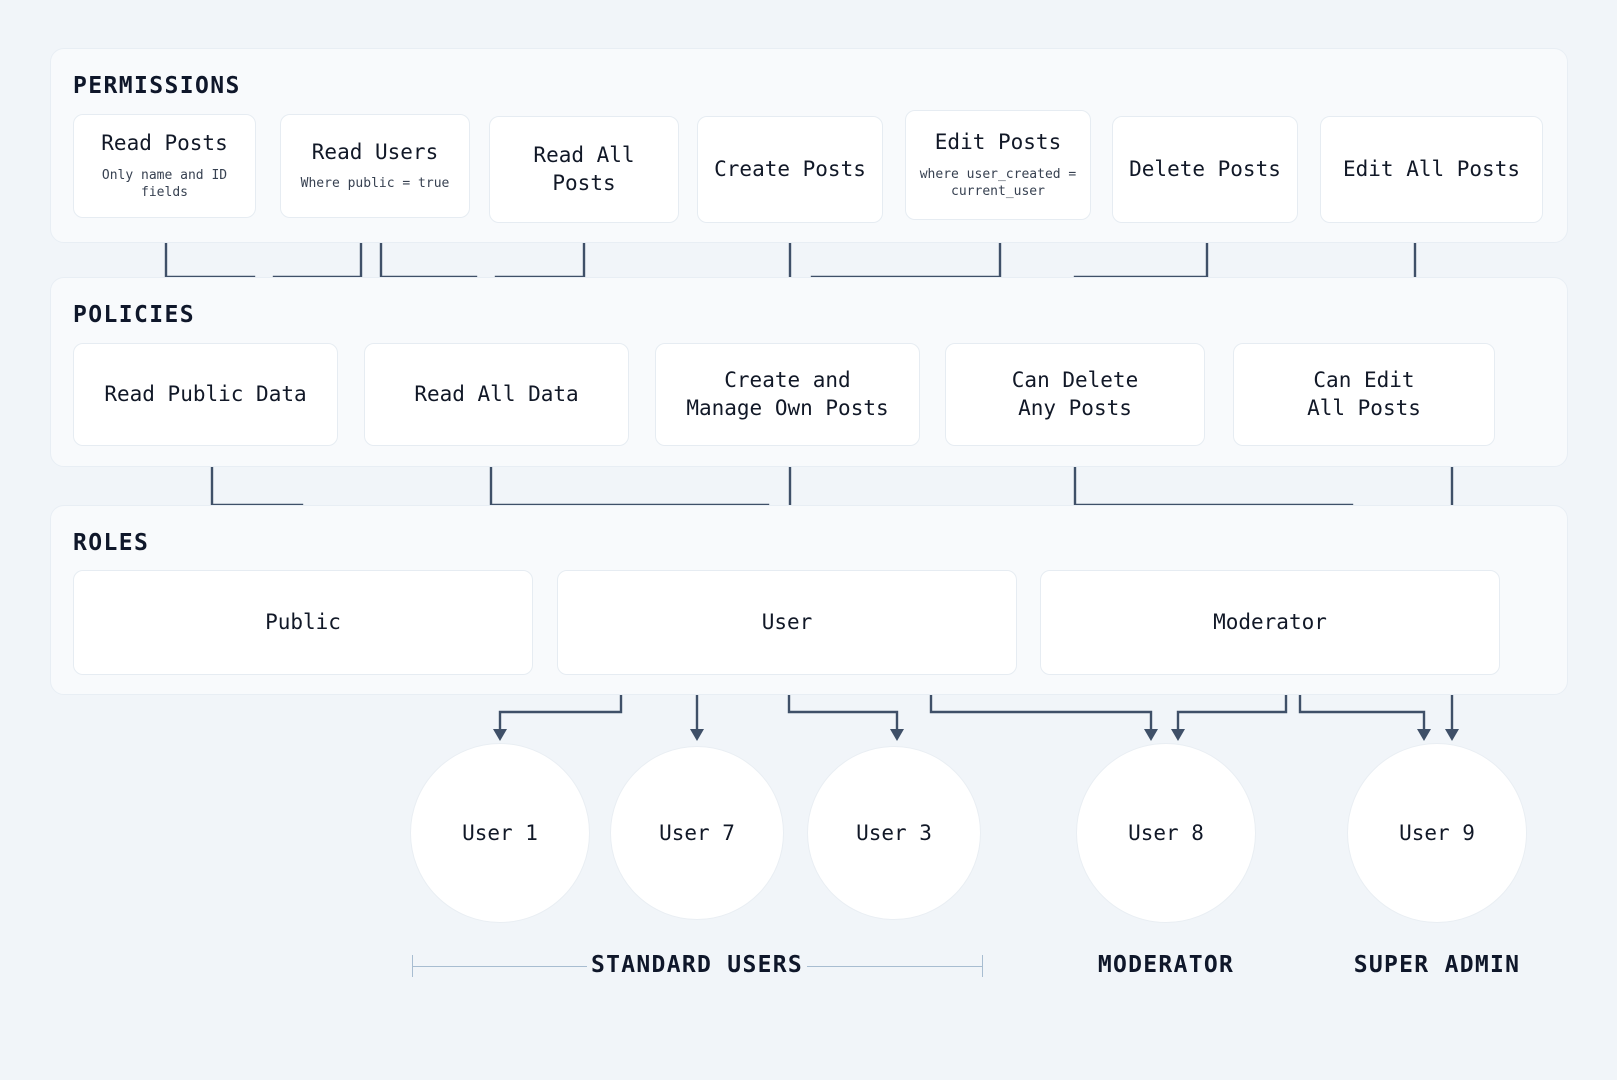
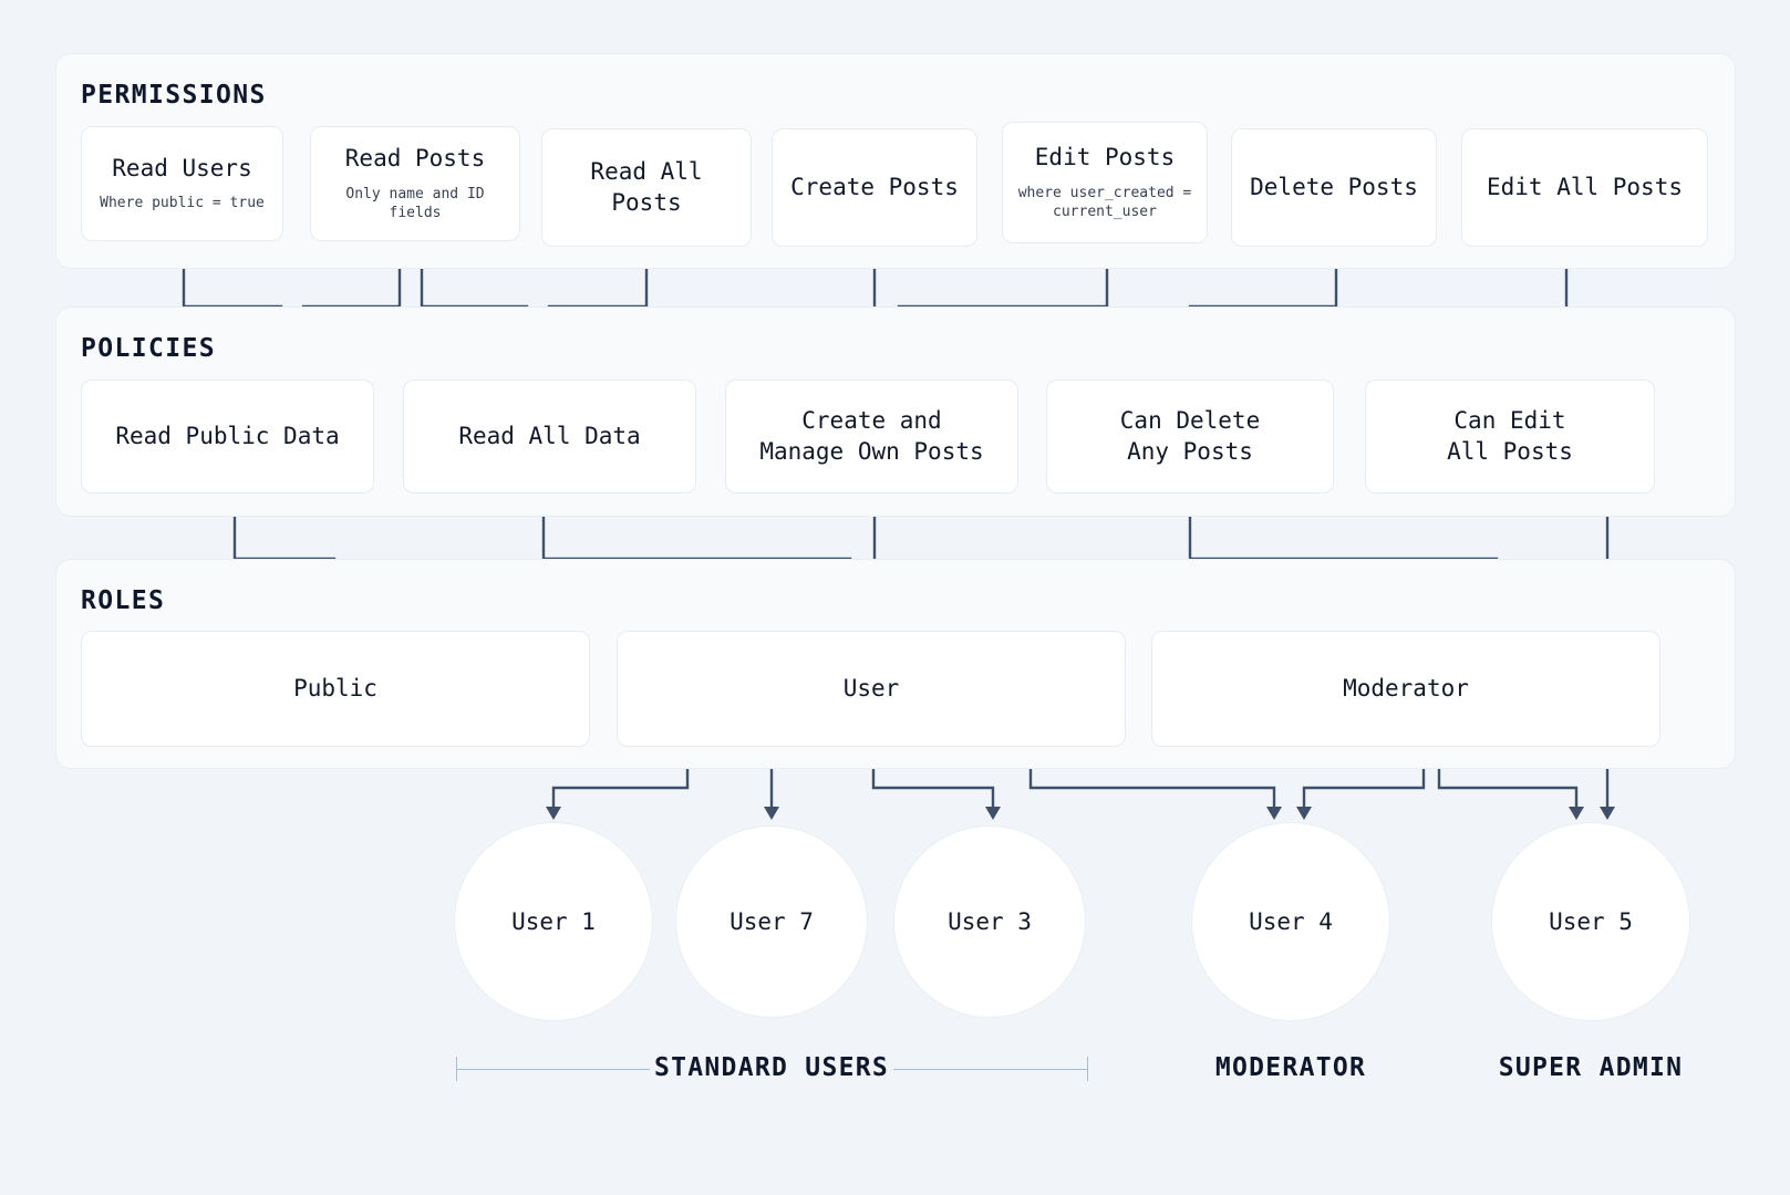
  PERMISSIONS
  POLICIES
  ROLES
- Read Posts
+ Read Users
- Only name and ID fields
+ Where public = true
- Read Users
+ Read Posts
- Where public = true
+ Only name and ID fields
  Read All Posts
  Create Posts
  Edit Posts
  where user_created =
  current_user
  Delete Posts
  Edit All Posts
  Read Public Data
  Read All Data
  Create and
  Manage Own Posts
  Can Delete
  Any Posts
  Can Edit
  All Posts
  Public
  User
  Moderator
  User 1
  User 7
  User 3
- User 8
+ User 4
- User 9
+ User 5
  STANDARD USERS
  MODERATOR
  SUPER ADMIN
